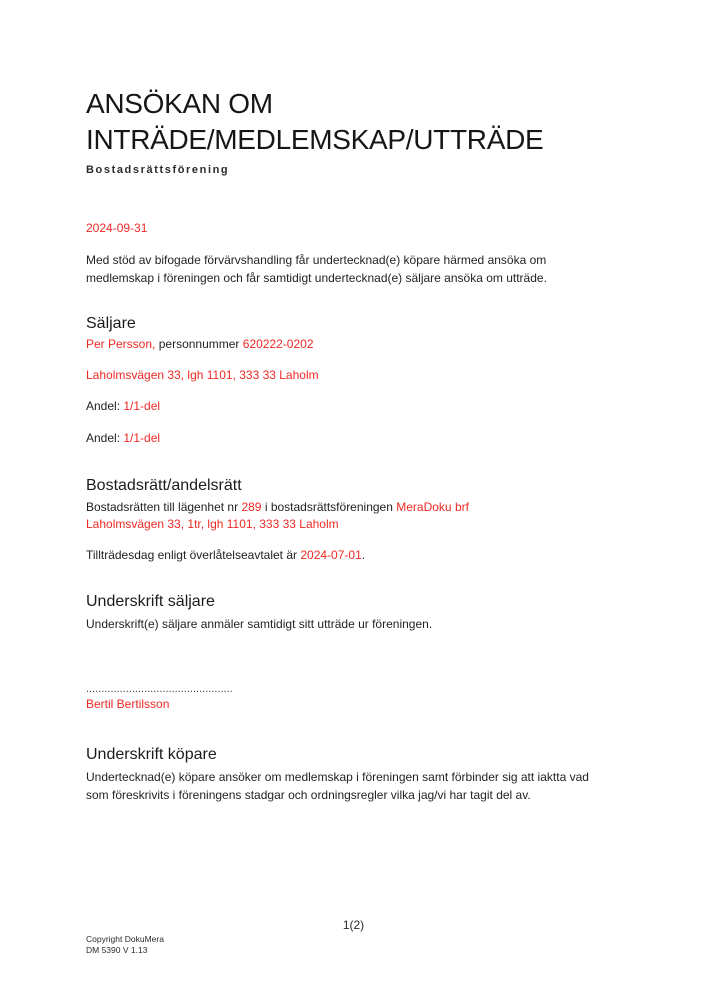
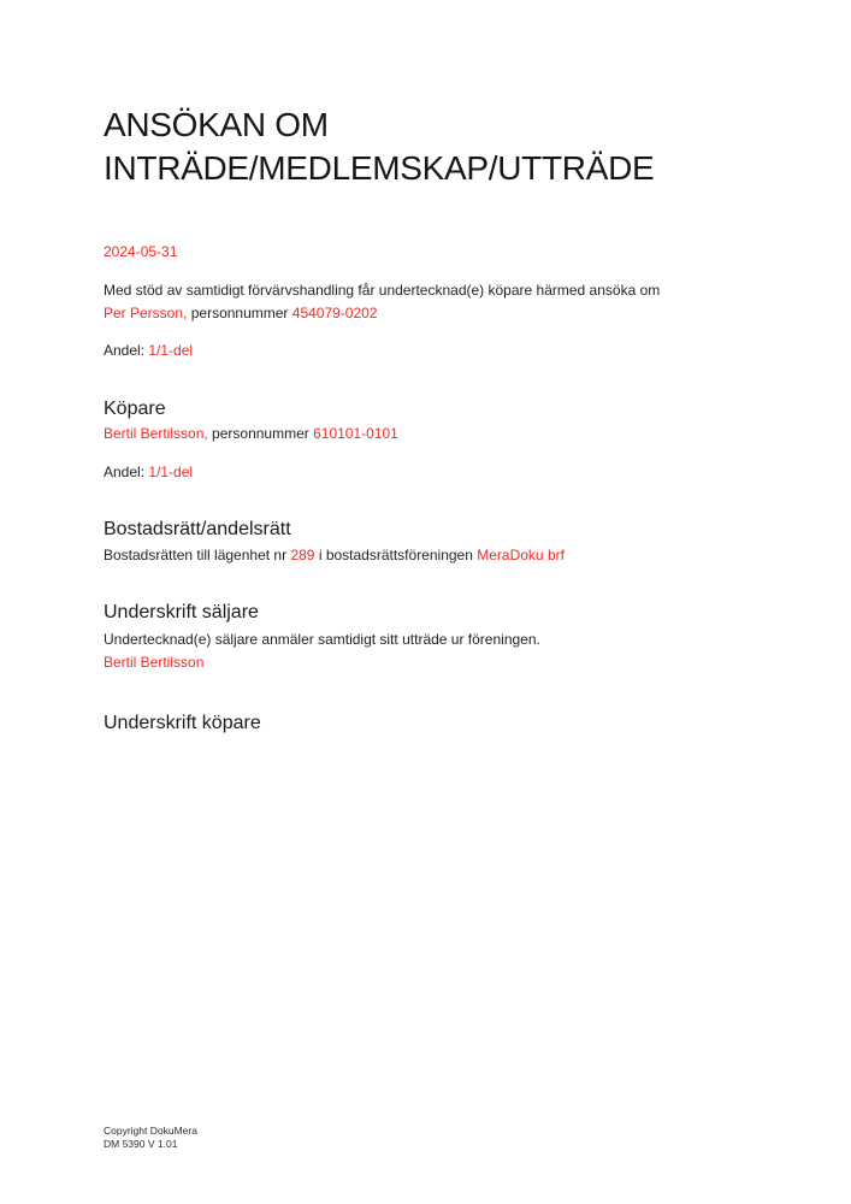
  ANSÖKAN OM
  INTRÄDE/MEDLEMSKAP/UTTRÄDE
- Bostadsrättsförening
- 2024-09-31
+ 2024-05-31
- Med stöd av bifogade förvärvshandling får undertecknad(e) köpare härmed ansöka om
+ Med stöd av samtidigt förvärvshandling får undertecknad(e) köpare härmed ansöka om
- medlemskap i föreningen och får samtidigt undertecknad(e) säljare ansöka om utträde.
- Säljare
- Per Persson, personnummer 620222-0202
+ Per Persson, personnummer 454079-0202
- Laholmsvägen 33, lgh 1101, 333 33 Laholm
  Andel: 1/1-del
+ Köpare
+ Bertil Bertilsson, personnummer 610101-0101
  Andel: 1/1-del
  Bostadsrätt/andelsrätt
  Bostadsrätten till lägenhet nr 289 i bostadsrättsföreningen MeraDoku brf
- Laholmsvägen 33, 1tr, lgh 1101, 333 33 Laholm
- Tillträdesdag enligt överlåtelseavtalet är 2024-07-01.
  Underskrift säljare
- Underskrift(e) säljare anmäler samtidigt sitt utträde ur föreningen.
+ Undertecknad(e) säljare anmäler samtidigt sitt utträde ur föreningen.
- ................................................
  Bertil Bertilsson
  Underskrift köpare
- Undertecknad(e) köpare ansöker om medlemskap i föreningen samt förbinder sig att iaktta vad
- som föreskrivits i föreningens stadgar och ordningsregler vilka jag/vi har tagit del av.
- 1(2)
  Copyright DokuMera
- DM 5390 V 1.13
+ DM 5390 V 1.01
